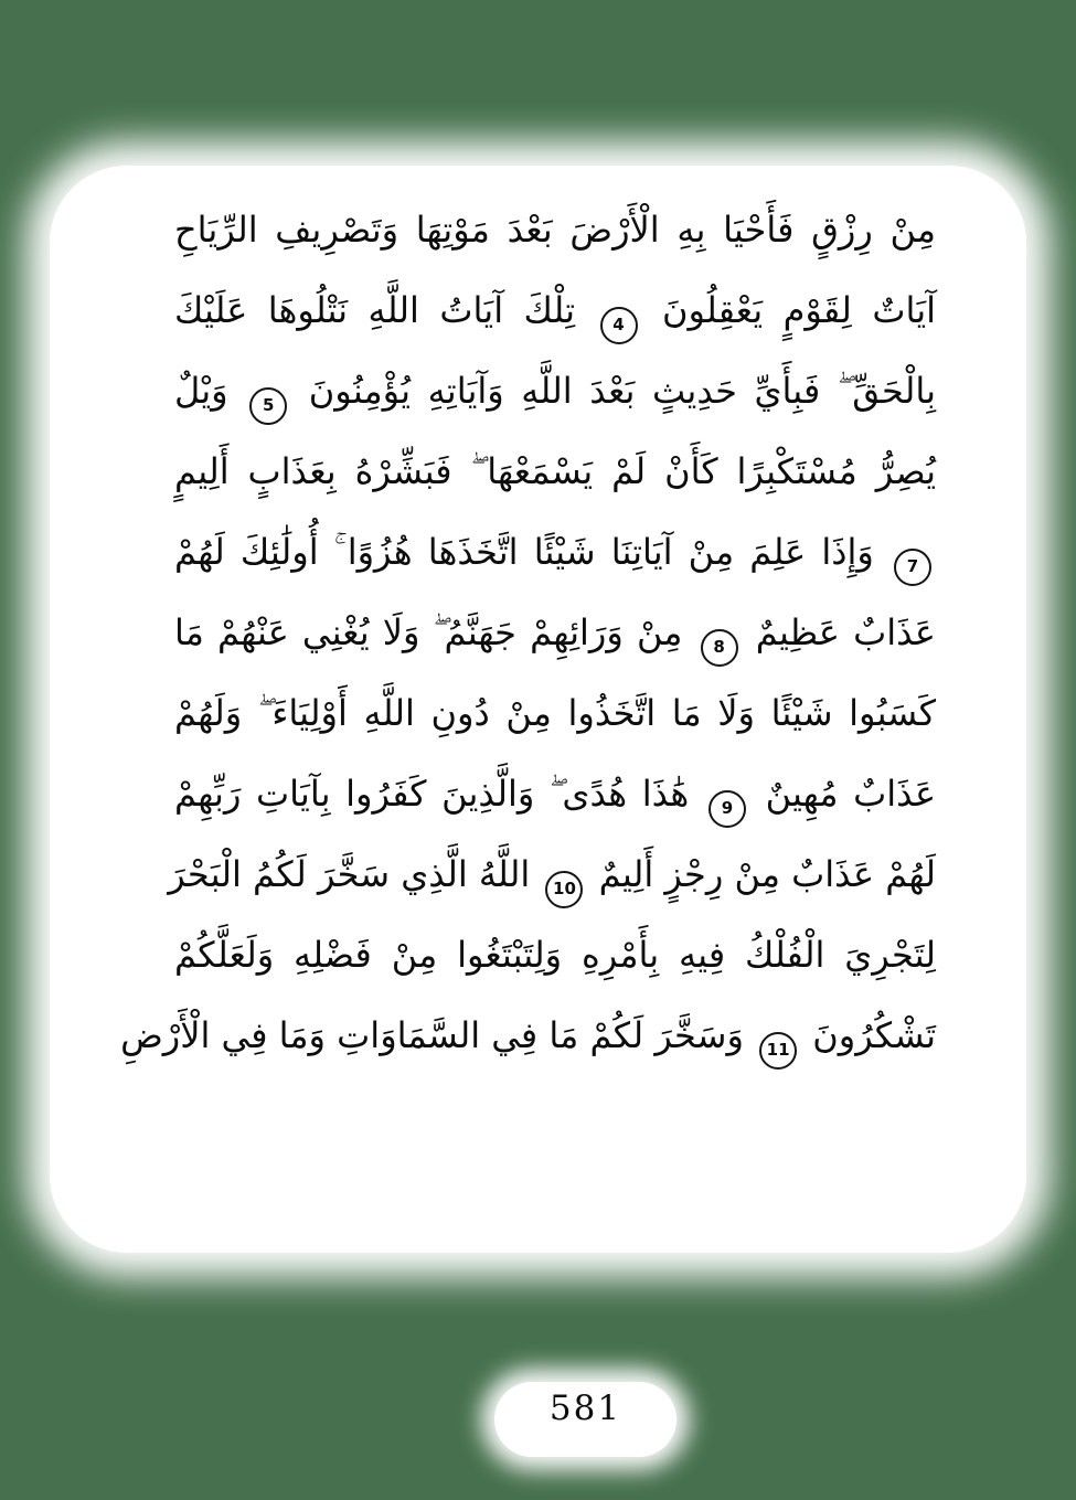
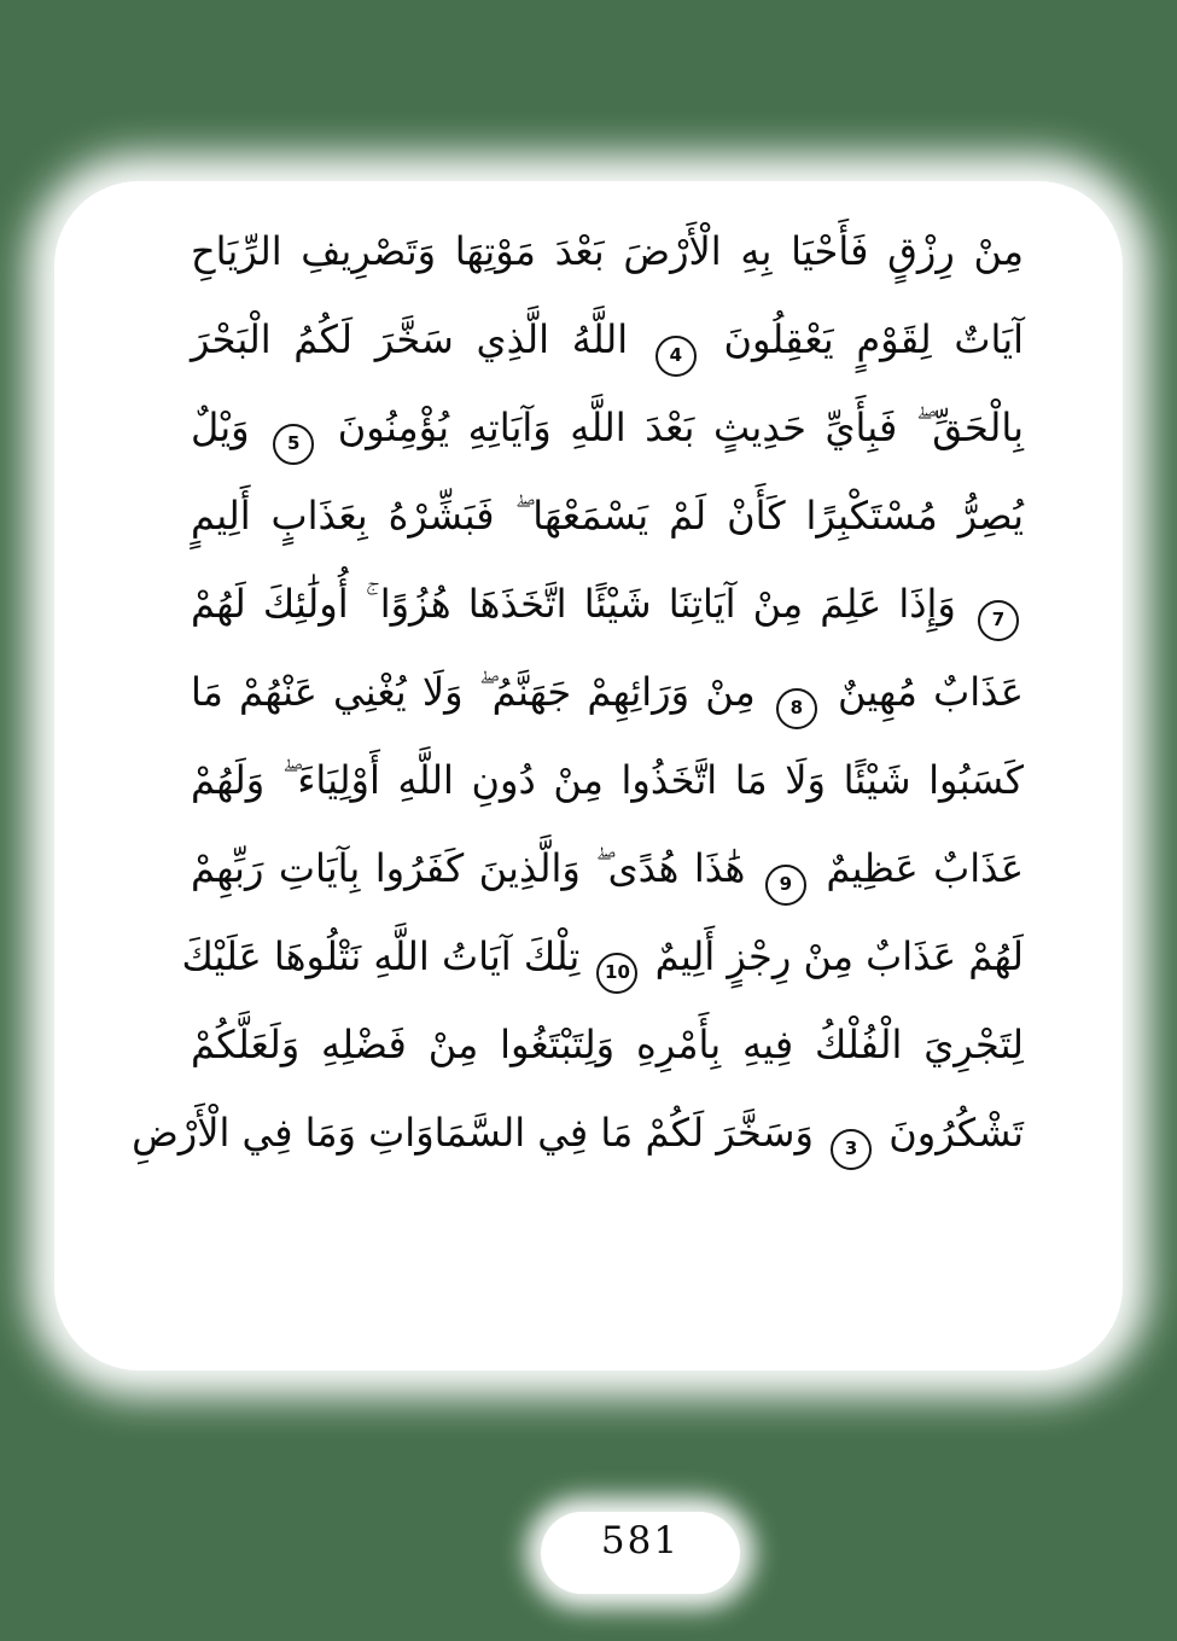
  مِنْ رِزْقٍ فَأَحْيَا بِهِ الْأَرْضَ بَعْدَ مَوْتِهَا وَتَصْرِيفِ الرِّيَاحِ
- آيَاتٌ لِقَوْمٍ يَعْقِلُونَ 4 تِلْكَ آيَاتُ اللَّهِ نَتْلُوهَا عَلَيْكَ
+ آيَاتٌ لِقَوْمٍ يَعْقِلُونَ 4 اللَّهُ الَّذِي سَخَّرَ لَكُمُ الْبَحْرَ
  بِالْحَقِّ ۖ فَبِأَيِّ حَدِيثٍ بَعْدَ اللَّهِ وَآيَاتِهِ يُؤْمِنُونَ 5 وَيْلٌ
  يُصِرُّ مُسْتَكْبِرًا كَأَنْ لَمْ يَسْمَعْهَا ۖ فَبَشِّرْهُ بِعَذَابٍ أَلِيمٍ
  7 وَإِذَا عَلِمَ مِنْ آيَاتِنَا شَيْئًا اتَّخَذَهَا هُزُوًا ۚ أُولَٰئِكَ لَهُمْ
- عَذَابٌ عَظِيمٌ 8 مِنْ وَرَائِهِمْ جَهَنَّمُ ۖ وَلَا يُغْنِي عَنْهُمْ مَا
+ عَذَابٌ مُهِينٌ 8 مِنْ وَرَائِهِمْ جَهَنَّمُ ۖ وَلَا يُغْنِي عَنْهُمْ مَا
  كَسَبُوا شَيْئًا وَلَا مَا اتَّخَذُوا مِنْ دُونِ اللَّهِ أَوْلِيَاءَ ۖ وَلَهُمْ
- عَذَابٌ مُهِينٌ 9 هَٰذَا هُدًى ۖ وَالَّذِينَ كَفَرُوا بِآيَاتِ رَبِّهِمْ
+ عَذَابٌ عَظِيمٌ 9 هَٰذَا هُدًى ۖ وَالَّذِينَ كَفَرُوا بِآيَاتِ رَبِّهِمْ
- لَهُمْ عَذَابٌ مِنْ رِجْزٍ أَلِيمٌ 10 اللَّهُ الَّذِي سَخَّرَ لَكُمُ الْبَحْرَ
+ لَهُمْ عَذَابٌ مِنْ رِجْزٍ أَلِيمٌ 10 تِلْكَ آيَاتُ اللَّهِ نَتْلُوهَا عَلَيْكَ
  لِتَجْرِيَ الْفُلْكُ فِيهِ بِأَمْرِهِ وَلِتَبْتَغُوا مِنْ فَضْلِهِ وَلَعَلَّكُمْ
- تَشْكُرُونَ 11 وَسَخَّرَ لَكُمْ مَا فِي السَّمَاوَاتِ وَمَا فِي الْأَرْضِ
+ تَشْكُرُونَ 3 وَسَخَّرَ لَكُمْ مَا فِي السَّمَاوَاتِ وَمَا فِي الْأَرْضِ
  581
